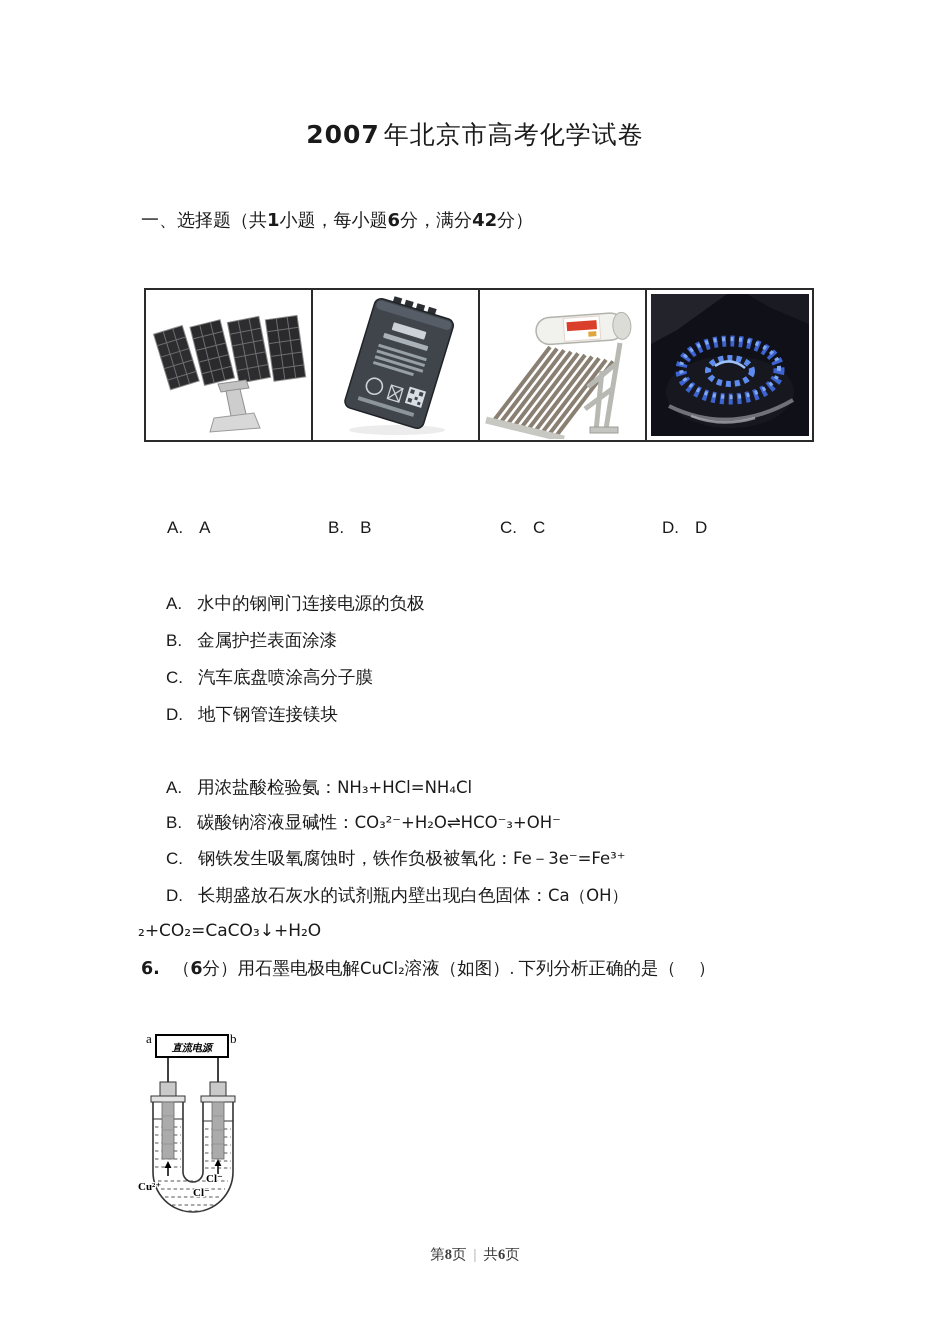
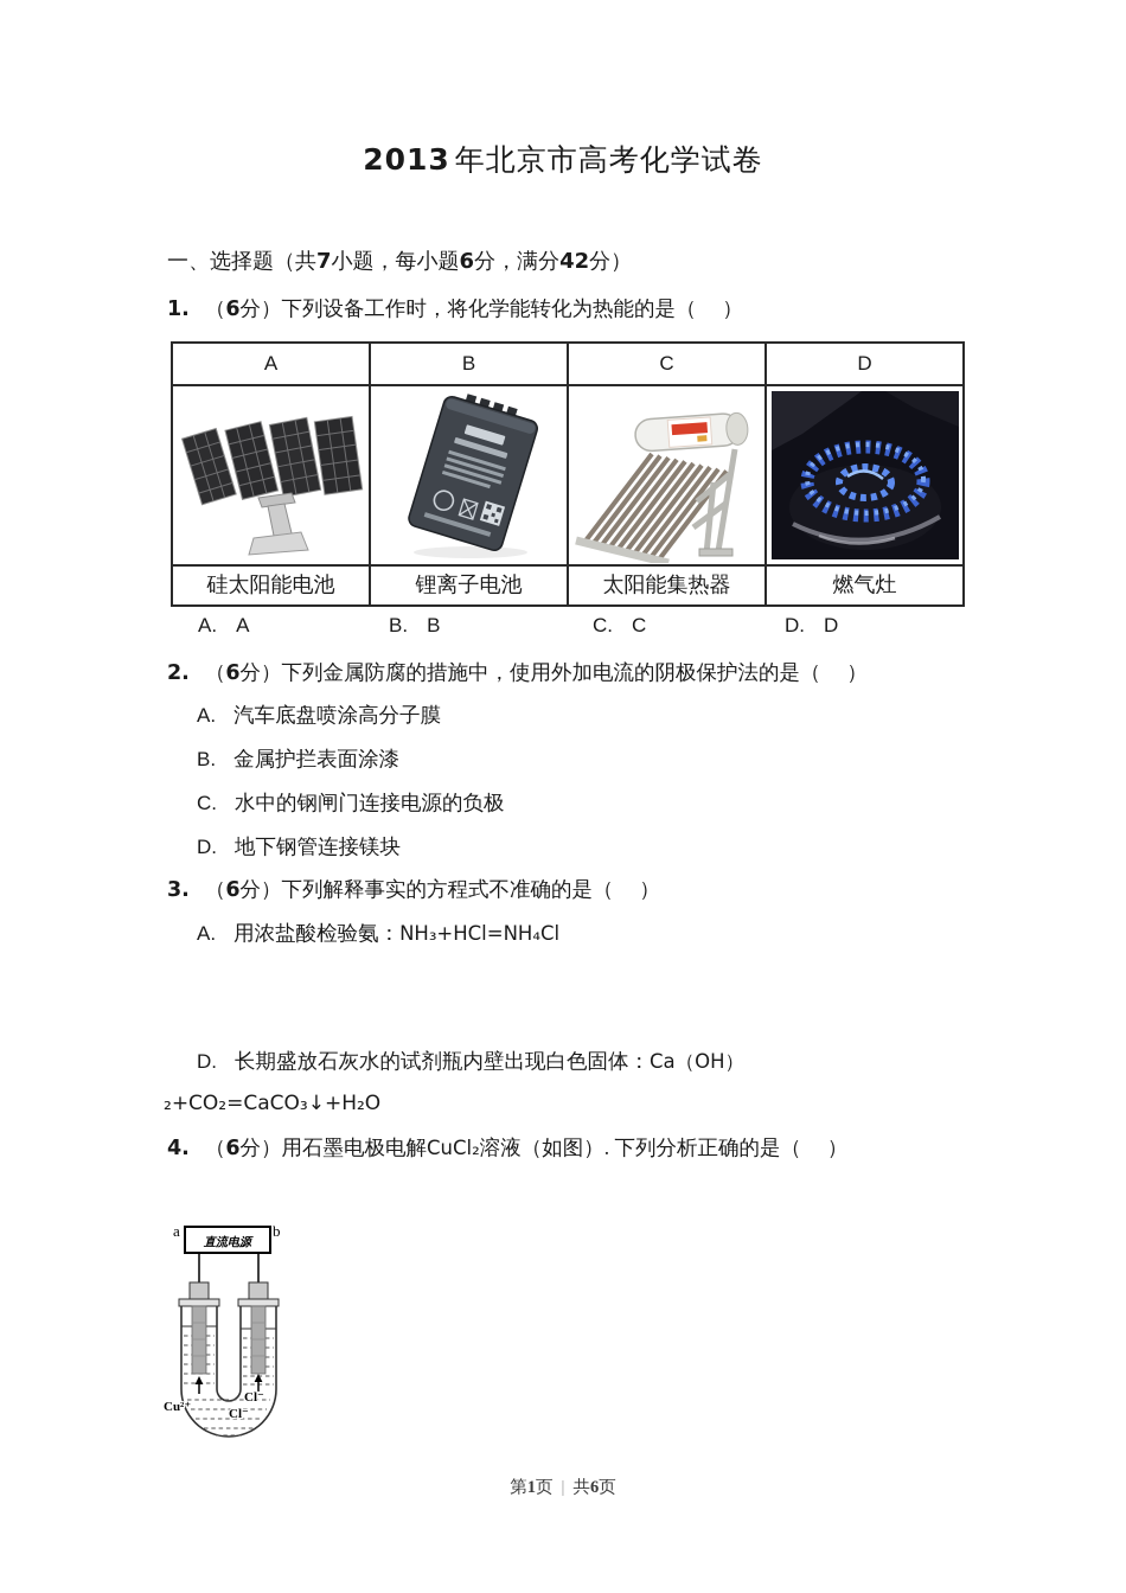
- 2007 年北京市高考化学试卷
+ 2013 年北京市高考化学试卷
- 一、选择题（共1小题，每小题6分，满分42分）
+ 一、选择题（共7小题，每小题6分，满分42分）
+ 1. （6分）下列设备工作时，将化学能转化为热能的是（ ）
+ A	B	C	D
+ 硅太阳能电池	锂离子电池	太阳能集热器	燃气灶
  A. A
  B. B
  C. C
  D. D
+ 2. （6分）下列金属防腐的措施中，使用外加电流的阴极保护法的是（ ）
- A. 水中的钢闸门连接电源的负极
+ A. 汽车底盘喷涂高分子膜
  B. 金属护拦表面涂漆
- C. 汽车底盘喷涂高分子膜
+ C. 水中的钢闸门连接电源的负极
  D. 地下钢管连接镁块
+ 3. （6分）下列解释事实的方程式不准确的是（ ）
  A. 用浓盐酸检验氨：NH₃+HCl=NH₄Cl
- B. 碳酸钠溶液显碱性：CO₃²⁻+H₂O⇌HCO⁻₃+OH⁻
- C. 钢铁发生吸氧腐蚀时，铁作负极被氧化：Fe－3e⁻=Fe³⁺
  D. 长期盛放石灰水的试剂瓶内壁出现白色固体：Ca（OH）
  ₂+CO₂=CaCO₃↓+H₂O
- 6. （6分）用石墨电极电解CuCl₂溶液（如图）. 下列分析正确的是（ ）
+ 4. （6分）用石墨电极电解CuCl₂溶液（如图）. 下列分析正确的是（ ）
  直流电源
  a
  b
  Cu²⁺
  Cl⁻
  Cl⁻
- 第8页 | 共6页
+ 第1页 | 共6页
